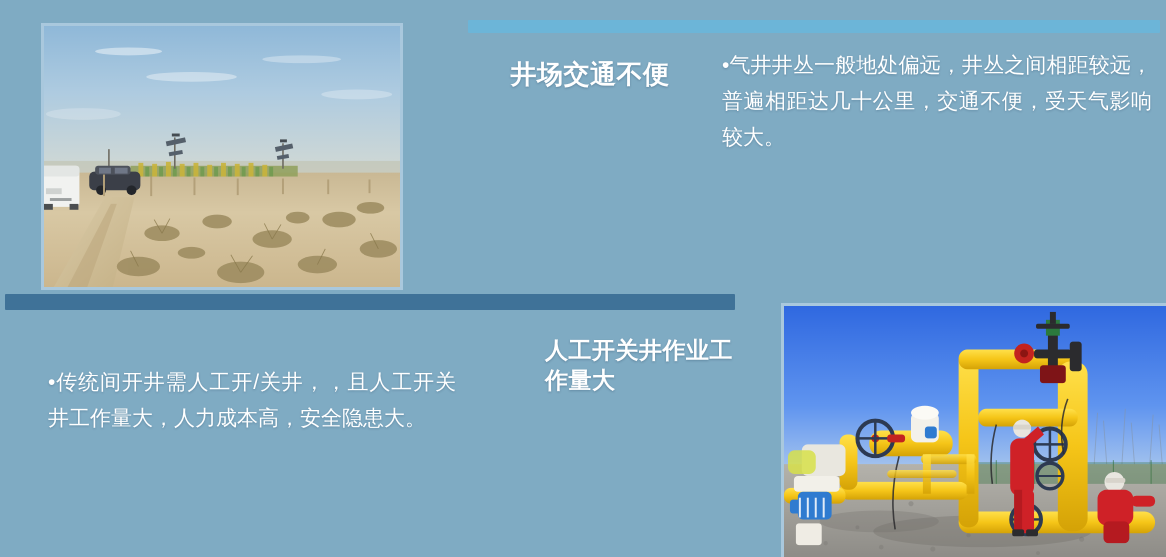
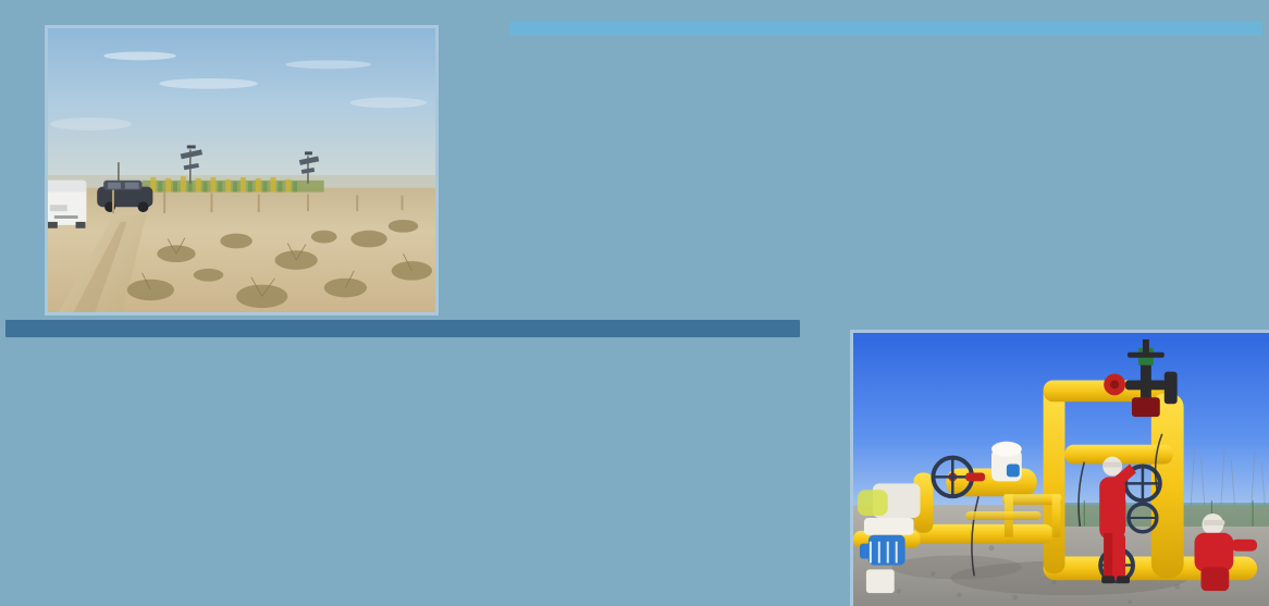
- 井场交通不便
- 人工开关井作业工作量大
- •气井井丛一般地处偏远，井丛之间相距较远，普遍相距达几十公里，交通不便，受天气影响较大。
- •传统间开井需人工开/关井，，且人工开关井工作量大，人力成本高，安全隐患大。
